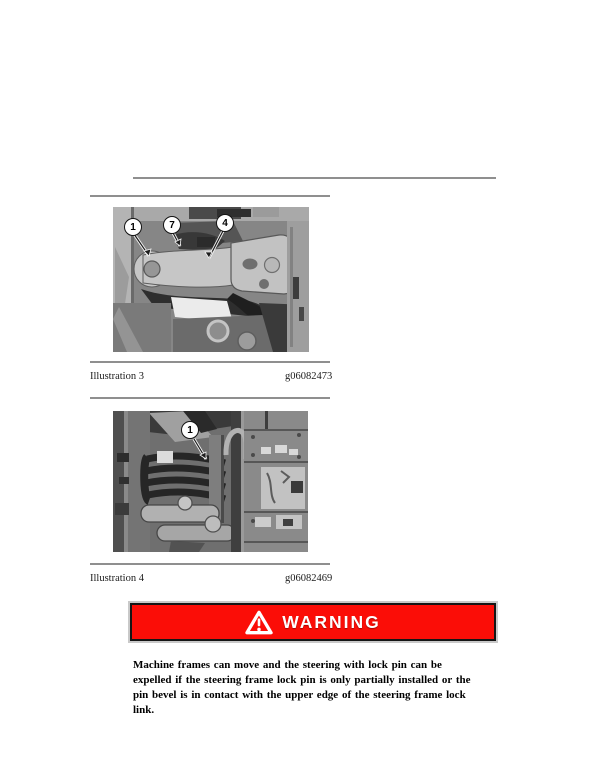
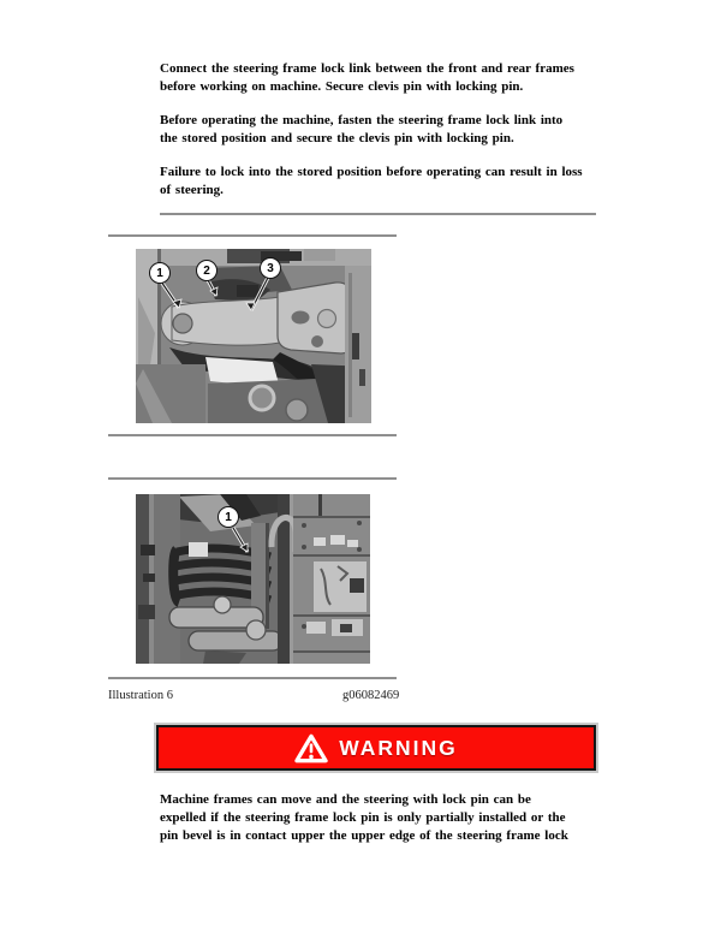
+ Connect the steering frame lock link between the front and rear frames
+ before working on machine. Secure clevis pin with locking pin.
+ Before operating the machine, fasten the steering frame lock link into
+ the stored position and secure the clevis pin with locking pin.
+ Failure to lock into the stored position before operating can result in loss
+ of steering.
  1
- 7
+ 2
- 4
+ 3
- Illustration 3
- g06082473
  1
- Illustration 4
+ Illustration 6
  g06082469
  WARNING
  Machine frames can move and the steering with lock pin can be
  expelled if the steering frame lock pin is only partially installed or the
- pin bevel is in contact with the upper edge of the steering frame lock
+ pin bevel is in contact upper the upper edge of the steering frame lock
- link.
